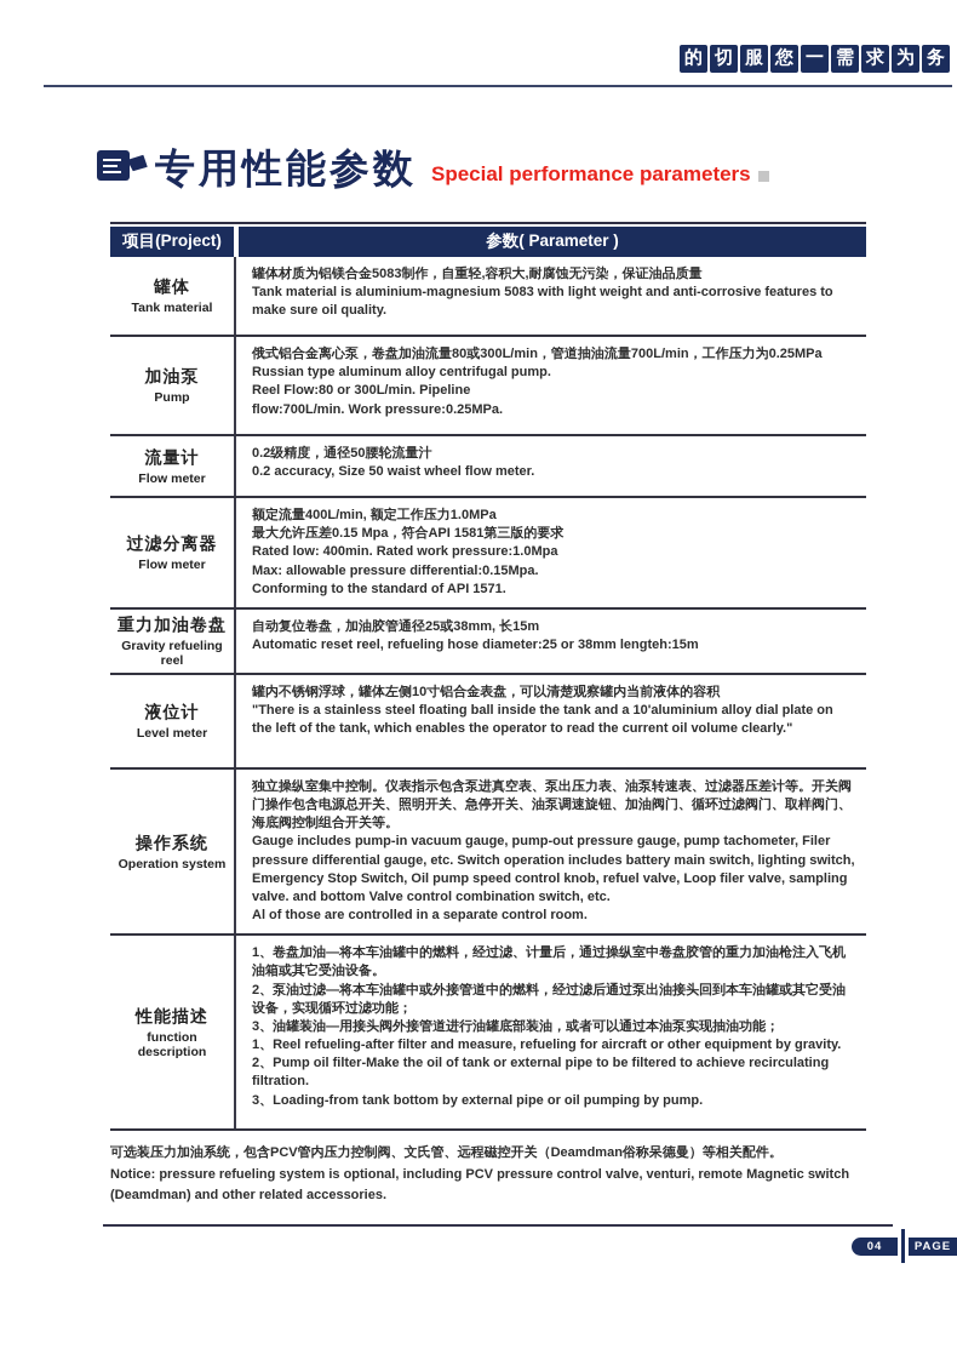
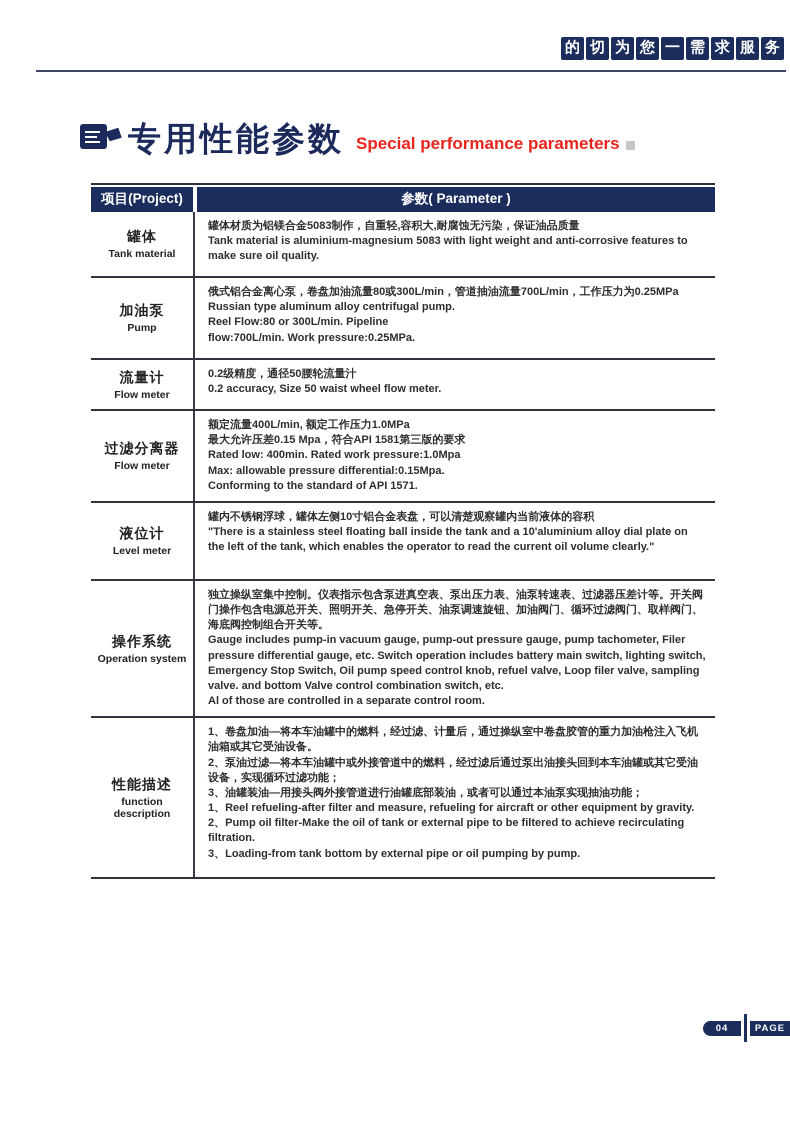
  的
  切
- 服
+ 为
  您
  一
  需
  求
- 为
+ 服
  务
  专用性能参数
  Special performance parameters
  项目(Project)
  参数( Parameter )
  罐体
  Tank material
  罐体材质为铝镁合金5083制作，自重轻,容积大,耐腐蚀无污染，保证油品质量
  Tank material is aluminium-magnesium 5083 with light weight and anti-corrosive features to make sure oil quality.
  加油泵
  Pump
  俄式铝合金离心泵，卷盘加油流量80或300L/min，管道抽油流量700L/min，工作压力为0.25MPa
  Russian type aluminum alloy centrifugal pump.
  Reel Flow:80 or 300L/min. Pipeline
  flow:700L/min. Work pressure:0.25MPa.
  流量计
  Flow meter
  0.2级精度，通径50腰轮流量汁
  0.2 accuracy, Size 50 waist wheel flow meter.
  过滤分离器
  Flow meter
  额定流量400L/min, 额定工作压力1.0MPa
  最大允许压差0.15 Mpa，符合API 1581第三版的要求
  Rated low: 400min. Rated work pressure:1.0Mpa
  Max: allowable pressure differential:0.15Mpa.
  Conforming to the standard of API 1571.
- 重力加油卷盘
- Gravity refueling reel
- 自动复位卷盘，加油胶管通径25或38mm, 长15m
- Automatic reset reel, refueling hose diameter:25 or 38mm lengteh:15m
  液位计
  Level meter
  罐内不锈钢浮球，罐体左侧10寸铝合金表盘，可以清楚观察罐内当前液体的容积
  "There is a stainless steel floating ball inside the tank and a 10'aluminium alloy dial plate on the left of the tank, which enables the operator to read the current oil volume clearly."
  操作系统
  Operation system
  独立操纵室集中控制。仪表指示包含泵进真空表、泵出压力表、油泵转速表、过滤器压差计等。开关阀门操作包含电源总开关、照明开关、急停开关、油泵调速旋钮、加油阀门、循环过滤阀门、取样阀门、海底阀控制组合开关等。
  Gauge includes pump-in vacuum gauge, pump-out pressure gauge, pump tachometer, Filer pressure differential gauge, etc. Switch operation includes battery main switch, lighting switch, Emergency Stop Switch, Oil pump speed control knob, refuel valve, Loop filer valve, sampling valve. and bottom Valve control combination switch, etc.
  Al of those are controlled in a separate control room.
  性能描述
  function description
  1、卷盘加油—将本车油罐中的燃料，经过滤、计量后，通过操纵室中卷盘胶管的重力加油枪注入飞机油箱或其它受油设备。
  2、泵油过滤—将本车油罐中或外接管道中的燃料，经过滤后通过泵出油接头回到本车油罐或其它受油设备，实现循环过滤功能；
  3、油罐装油—用接头阀外接管道进行油罐底部装油，或者可以通过本油泵实现抽油功能；
  1、Reel refueling-after filter and measure, refueling for aircraft or other equipment by gravity.
  2、Pump oil filter-Make the oil of tank or external pipe to be filtered to achieve recirculating filtration.
  3、Loading-from tank bottom by external pipe or oil pumping by pump.
- 可选装压力加油系统，包含PCV管内压力控制阀、文氏管、远程磁控开关（Deamdman俗称呆德曼）等相关配件。
- Notice: pressure refueling system is optional, including PCV pressure control valve, venturi, remote Magnetic switch (Deamdman) and other related accessories.
  04
  PAGE
